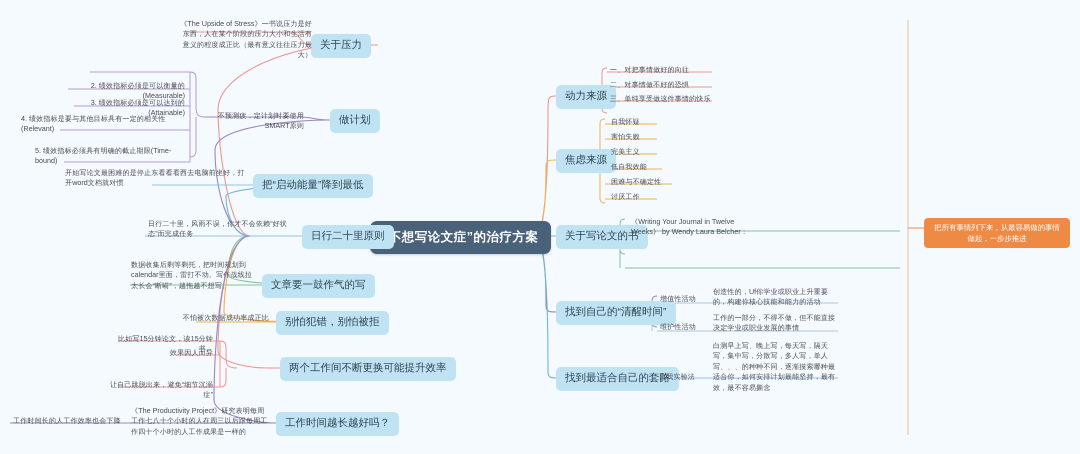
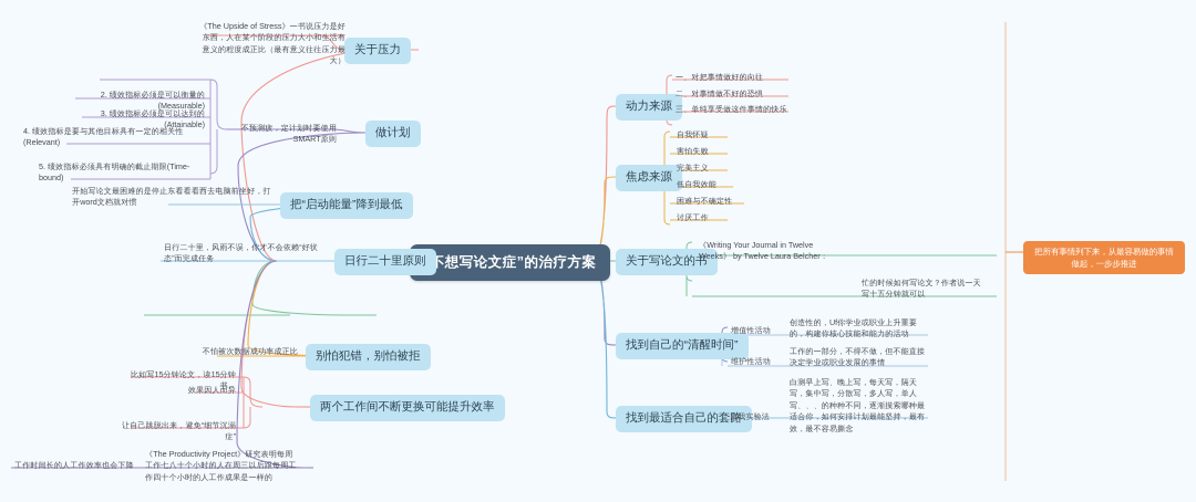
  不想写论文症”的治疗方案
  关于压力
  《The Upside of Stress》一书说压力是好东西，人在某个阶段的压力大小和生活有意义的程度成正比（最有意义往往压力最大）
  做计划
  不预测疲，定计划时要使用SMART原则
  2. 绩效指标必须是可以衡量的(Measurable)
  3. 绩效指标必须是可以达到的(Attainable)
  4. 绩效指标是要与其他目标具有一定的相关性(Relevant)
  5. 绩效指标必须具有明确的截止期限(Time-bound)
  把“启动能量”降到最低
  开始写论文最困难的是停止东看看看西去电脑前坐好，打开word文档就对惯
  日行二十里原则
  日行二十里，风雨不误，你才不会依赖“好状态”而完成任务
- 文章要一鼓作气的写
- 数据收集后剩等剩托，把时间规划到calendar里面，雷打不动。写作战线拉太长会“断嗬”，越拖越不想写。
  别怕犯错，别怕被拒
  不怕被次数据成功率成正比
  两个工作间不断更换可能提升效率
  比如写15分钟论文，读15分钟书。
  效果因人而异
  让自己跳脱出来，避免“细节沉溺症”
- 工作时间越长越好吗？
  《The Productivity Project》研究表明每周工作七八十个小时的人在周三以后跟每周工作四十个小时的人工作成果是一样的
  工作时间长的人工作效率也会下降
  动力来源
  一、对把事情做好的向往
  二、对事情做不好的恐惧
  三、单纯享受做这件事情的快乐
  焦虑来源
  自我怀疑
  害怕失败
  完美主义
  低自我效能
  困难与不确定性
  讨厌工作
  关于写论文的书
- 《Writing Your Journal in Twelve Weeks》 by Wendy Laura Belcher：
+ 《Writing Your Journal in Twelve Weeks》 by Twelve Laura Belcher：
+ 忙的时候如何写论文？作者说一天写十五分钟就可以
  找到自己的“清醒时间”
  增值性活动
  创造性的，Uf你学业或职业上升重要的，构建你核心技能和能力的活动
  维护性活动
  工作的一部分，不得不做，但不能直接决定学业或职业发展的事情
  找到最适合自己的套路
  自我实验法
  白测早上写、晚上写，每天写，隔天写，集中写，分散写，多人写，单人写、、、的种种不同，逐渐摸索哪种最适合你，如何安排计划最能坚持，最有效，最不容易撕念
  把所有事情列下来，从最容易做的事情做起，一步步推进
